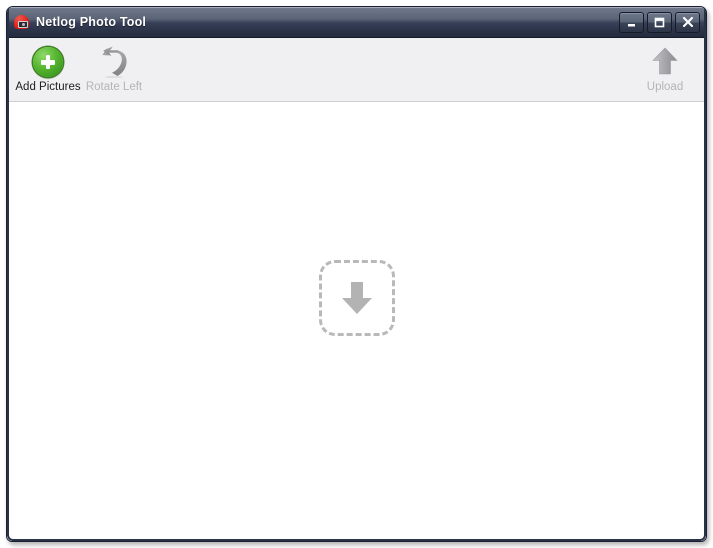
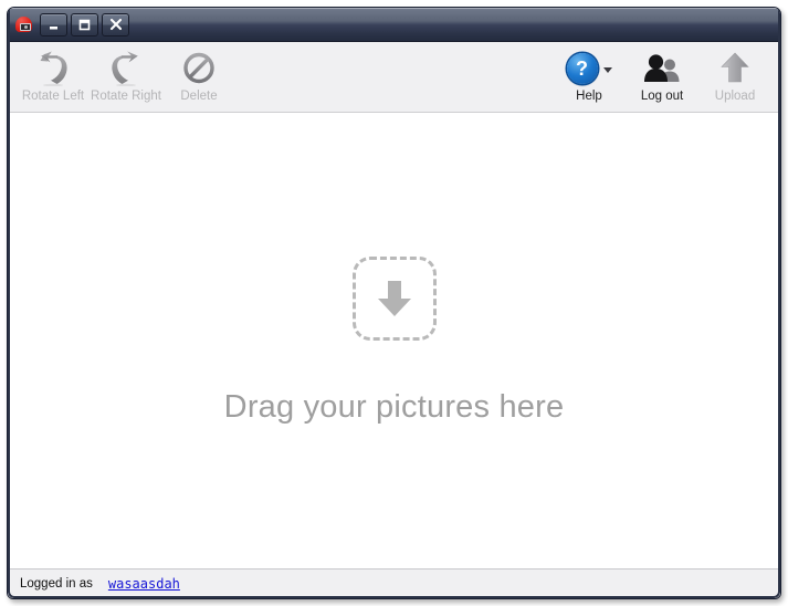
- Netlog Photo Tool
- Add Pictures
  Rotate Left
+ Rotate Right
+ Delete
+ ?
+ Help
+ Log out
  Upload
+ Drag your pictures here
+ Logged in as
+ wasaasdah
